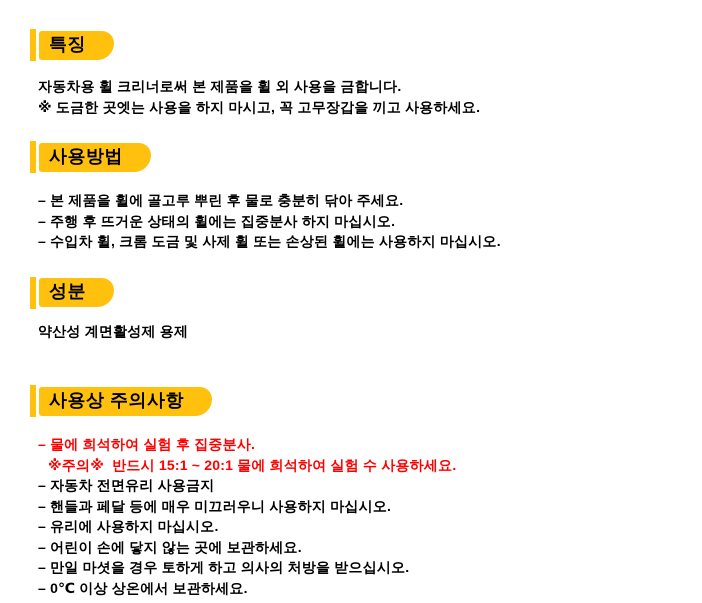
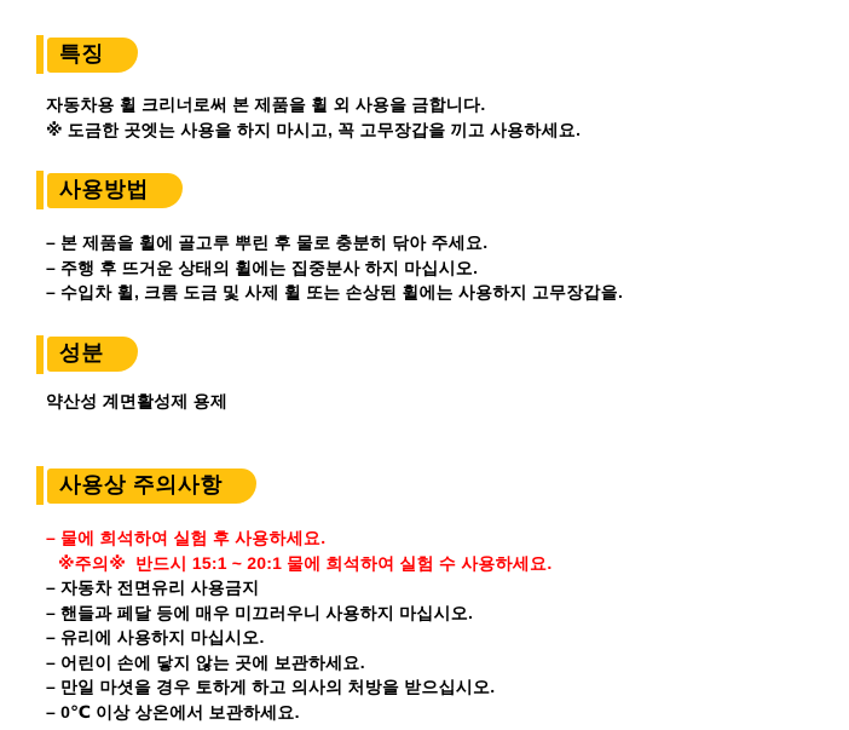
  특징
  자동차용 휠 크리너로써 본 제품을 휠 외 사용을 금합니다.
  ※ 도금한 곳엣는 사용을 하지 마시고, 꼭 고무장갑을 끼고 사용하세요.
  사용방법
  – 본 제품을 휠에 골고루 뿌린 후 물로 충분히 닦아 주세요.
  – 주행 후 뜨거운 상태의 휠에는 집중분사 하지 마십시오.
- – 수입차 휠, 크롬 도금 및 사제 휠 또는 손상된 휠에는 사용하지 마십시오.
+ – 수입차 휠, 크롬 도금 및 사제 휠 또는 손상된 휠에는 사용하지 고무장갑을.
  성분
  약산성 계면활성제 용제
  사용상 주의사항
- – 물에 희석하여 실험 후 집중분사.
+ – 물에 희석하여 실험 후 사용하세요.
  ※주의※ 반드시 15:1 ~ 20:1 물에 희석하여 실험 수 사용하세요.
  – 자동차 전면유리 사용금지
  – 핸들과 페달 등에 매우 미끄러우니 사용하지 마십시오.
  – 유리에 사용하지 마십시오.
  – 어린이 손에 닿지 않는 곳에 보관하세요.
  – 만일 마셧을 경우 토하게 하고 의사의 처방을 받으십시오.
  – 0℃ 이상 상온에서 보관하세요.
